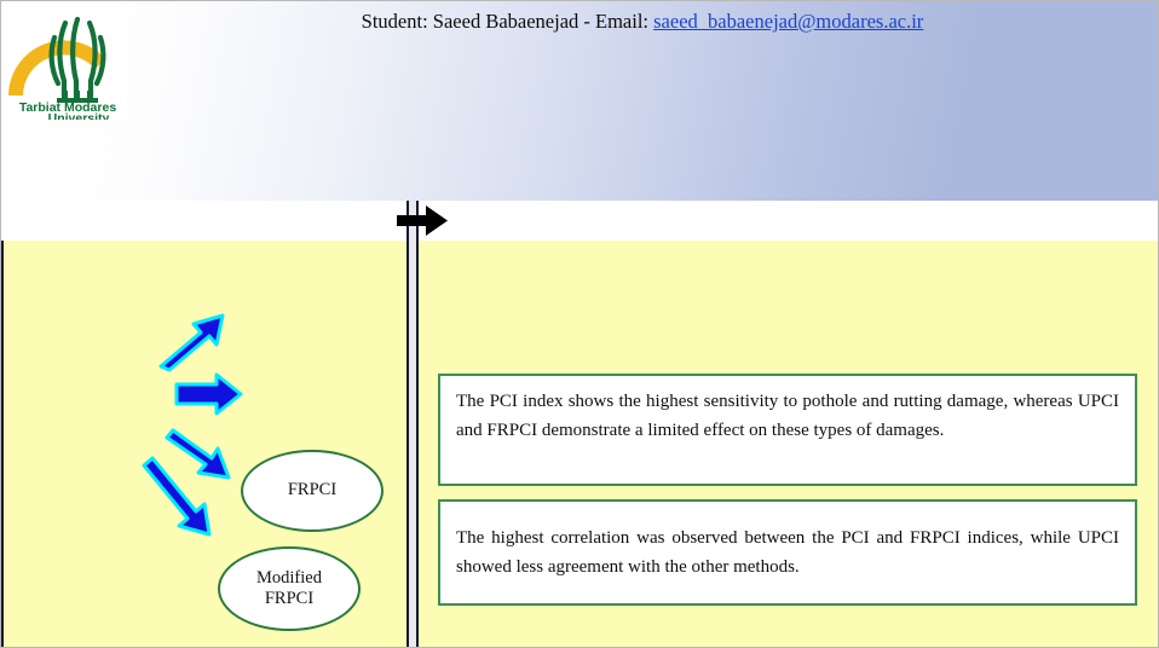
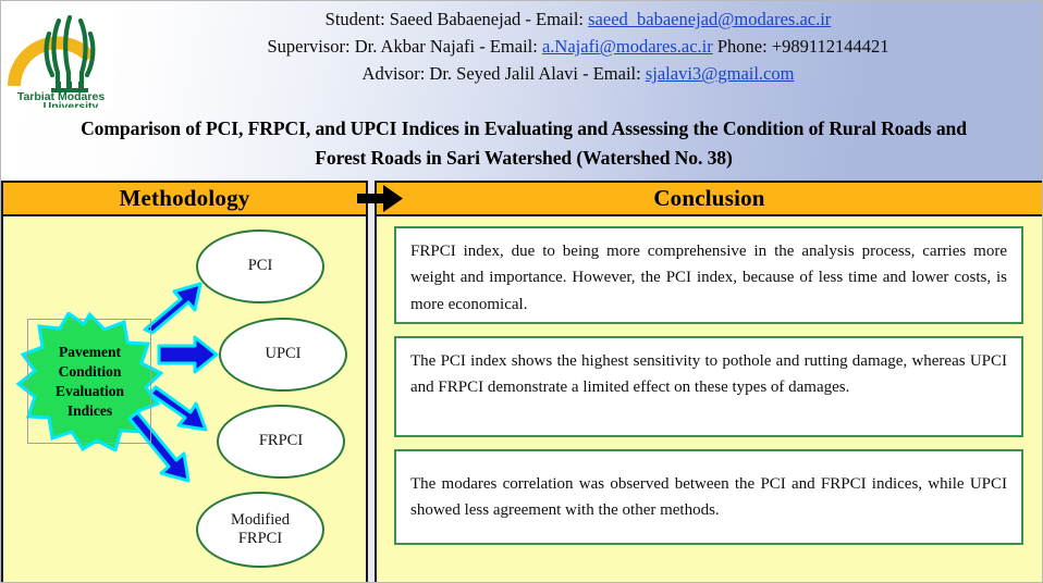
  Tarbiat Modares
  University
  Student: Saeed Babaenejad - Email: saeed_babaenejad@modares.ac.ir
+ Supervisor: Dr. Akbar Najafi - Email: a.Najafi@modares.ac.ir Phone: +989112144421
+ Advisor: Dr. Seyed Jalil Alavi - Email: sjalavi3@gmail.com
+ Comparison of PCI, FRPCI, and UPCI Indices in Evaluating and Assessing the Condition of Rural Roads and
+ Forest Roads in Sari Watershed (Watershed No. 38)
+ Methodology
+ Conclusion
+ Pavement
+ Condition
+ Evaluation
+ Indices
+ PCI
+ UPCI
  FRPCI
  Modified
  FRPCI
+ FRPCI index, due to being more comprehensive in the analysis process, carries more weight and importance. However, the PCI index, because of less time and lower costs, is more economical.
  The PCI index shows the highest sensitivity to pothole and rutting damage, whereas UPCI and FRPCI demonstrate a limited effect on these types of damages.
- The highest correlation was observed between the PCI and FRPCI indices, while UPCI showed less agreement with the other methods.
+ The modares correlation was observed between the PCI and FRPCI indices, while UPCI showed less agreement with the other methods.
